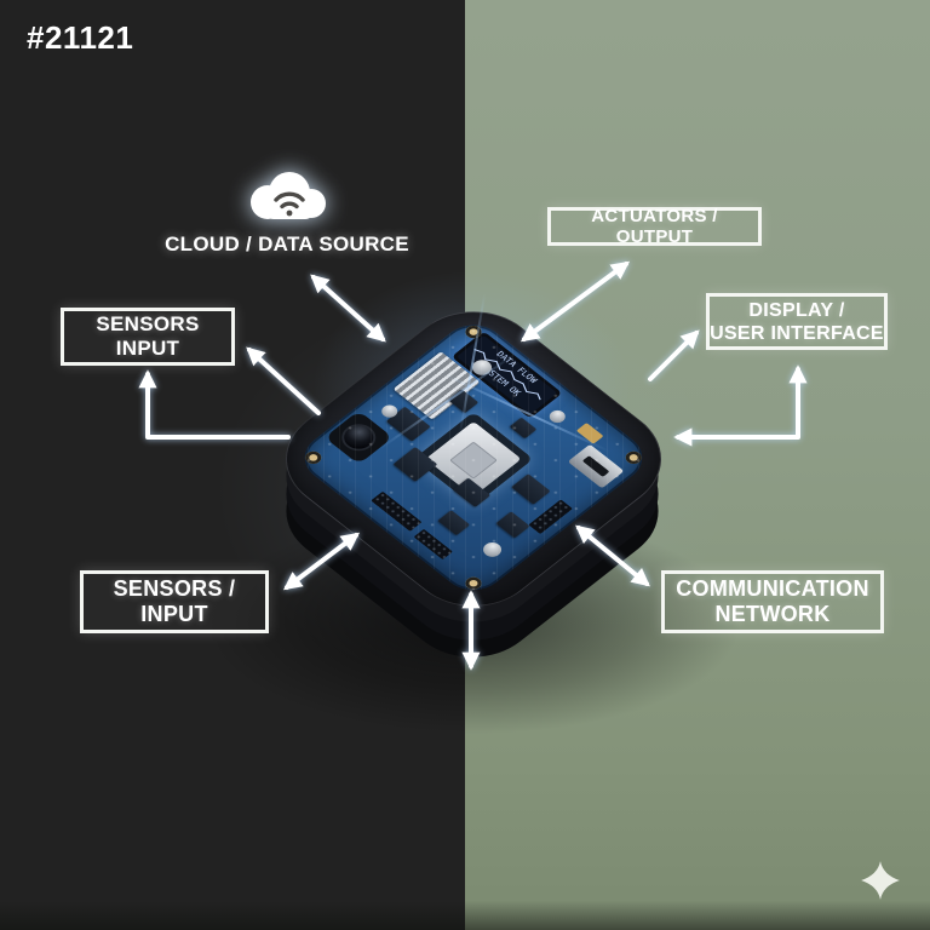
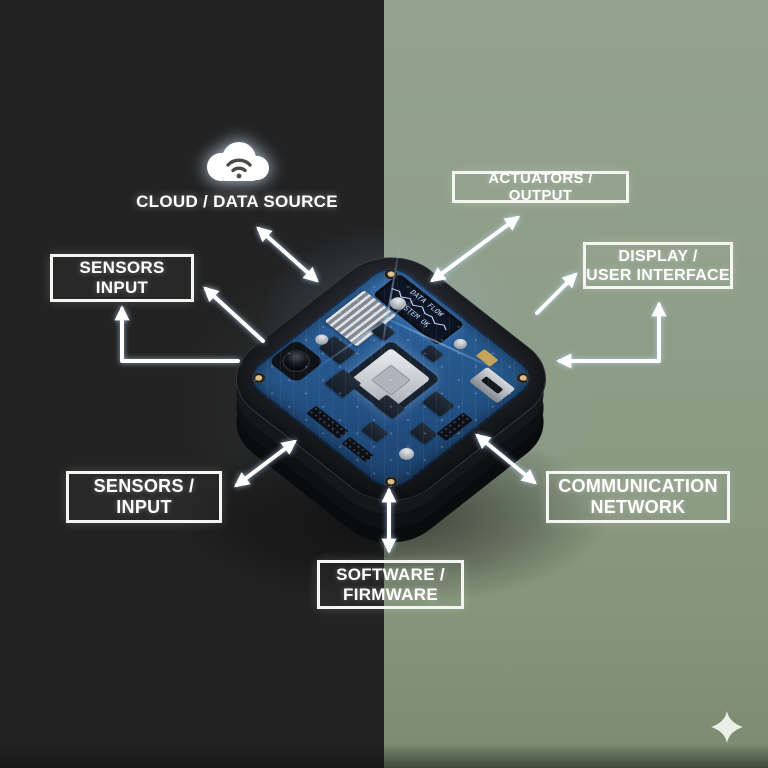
- #21121
  CLOUD / DATA SOURCE
  SENSORS
  INPUT
  ACTUATORS / OUTPUT
  DISPLAY /
  USER INTERFACE
  SENSORS /
  INPUT
+ SOFTWARE /
+ FIRMWARE
  COMMUNICATION
  NETWORK
